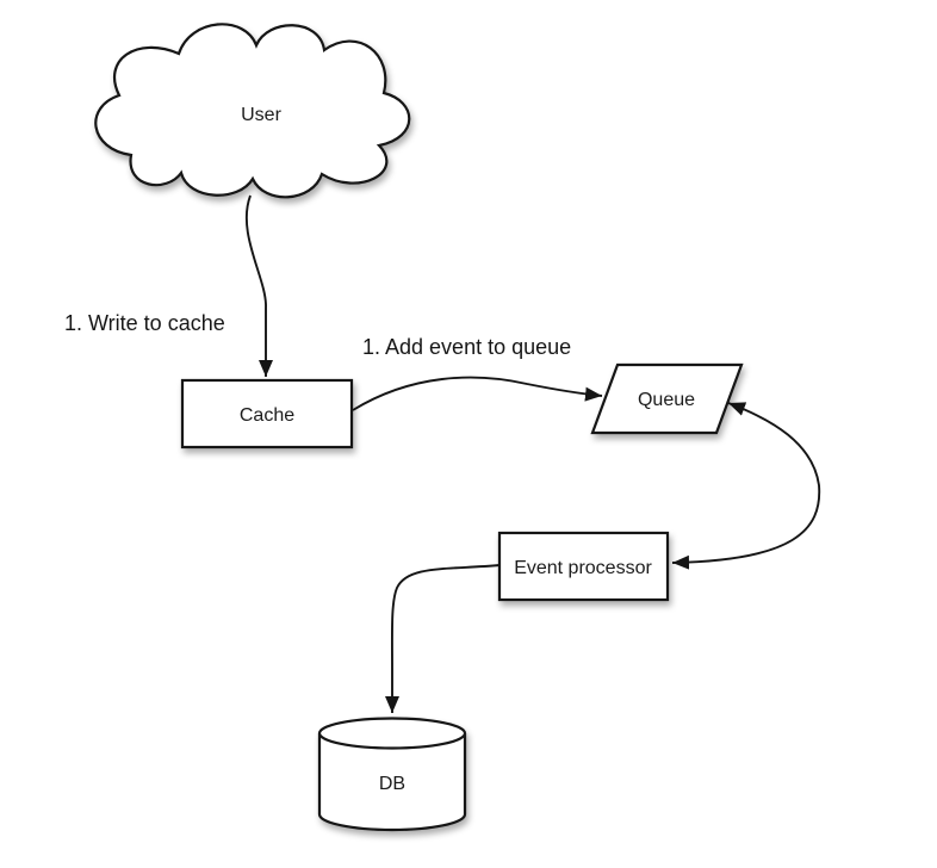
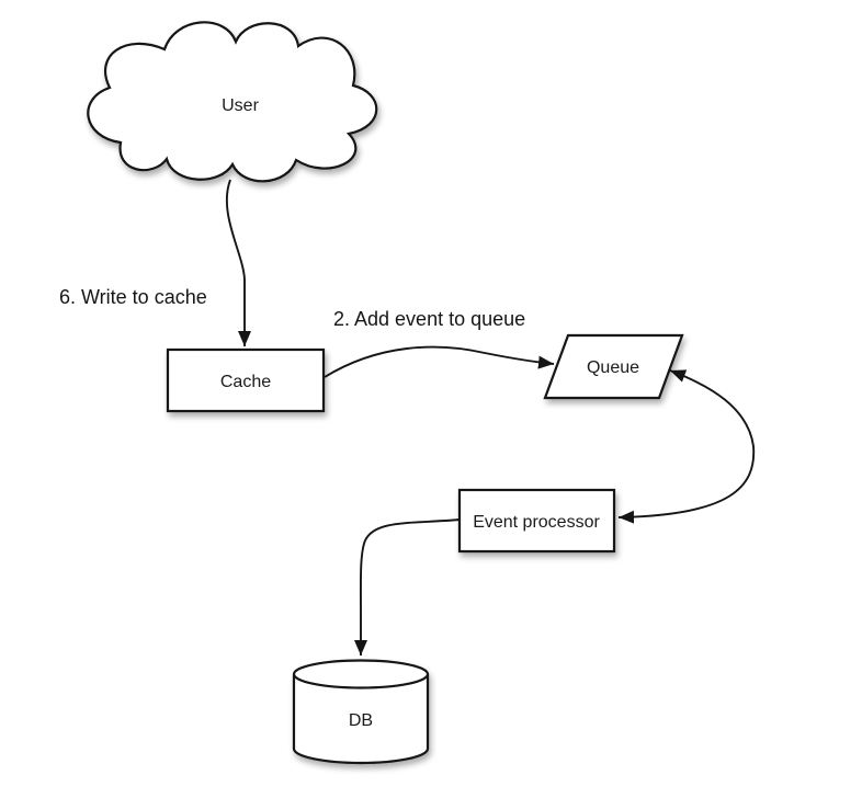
  User
  Cache
  Queue
  Event processor
  DB
- 1. Write to cache
+ 6. Write to cache
- 1. Add event to queue
+ 2. Add event to queue
